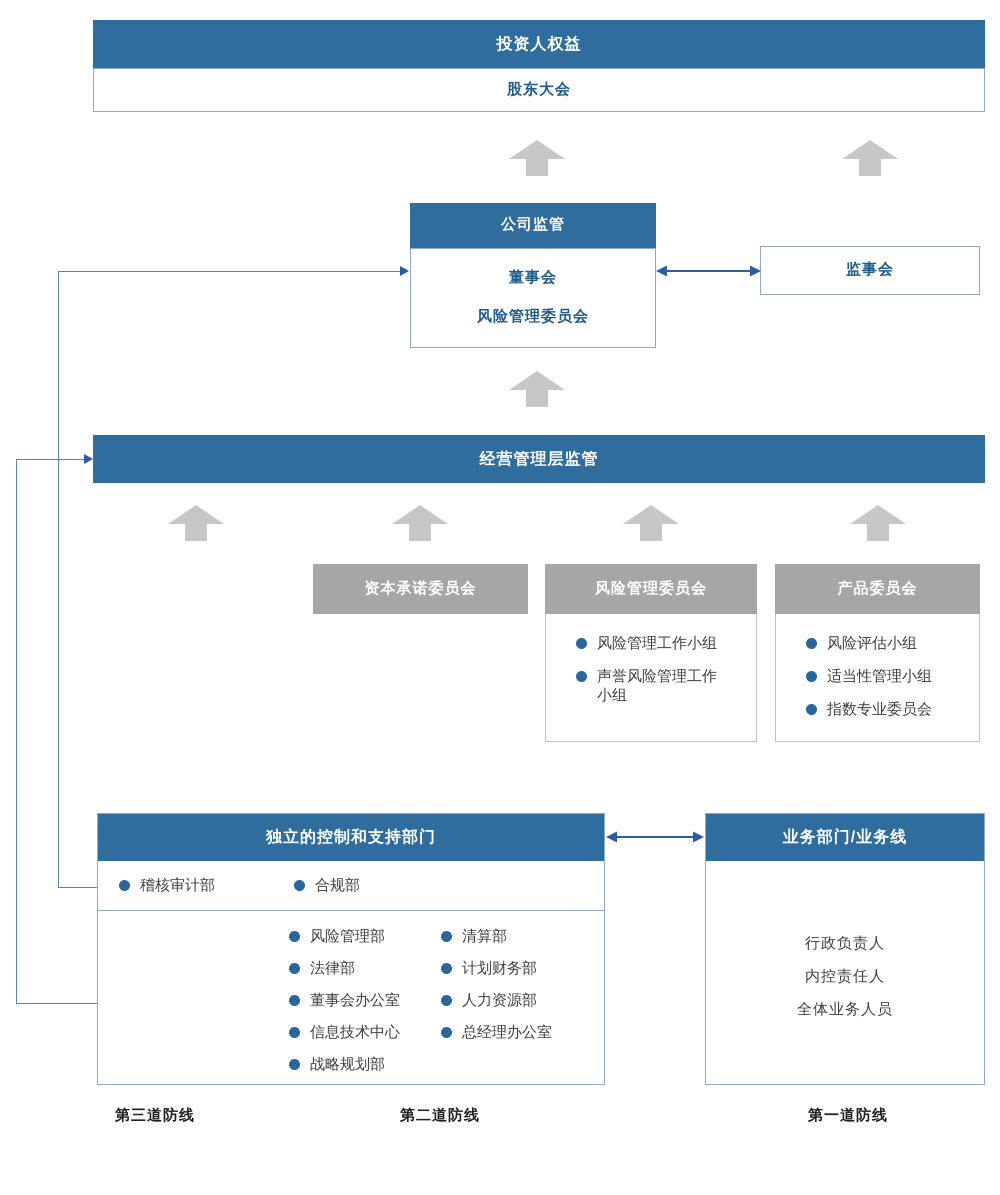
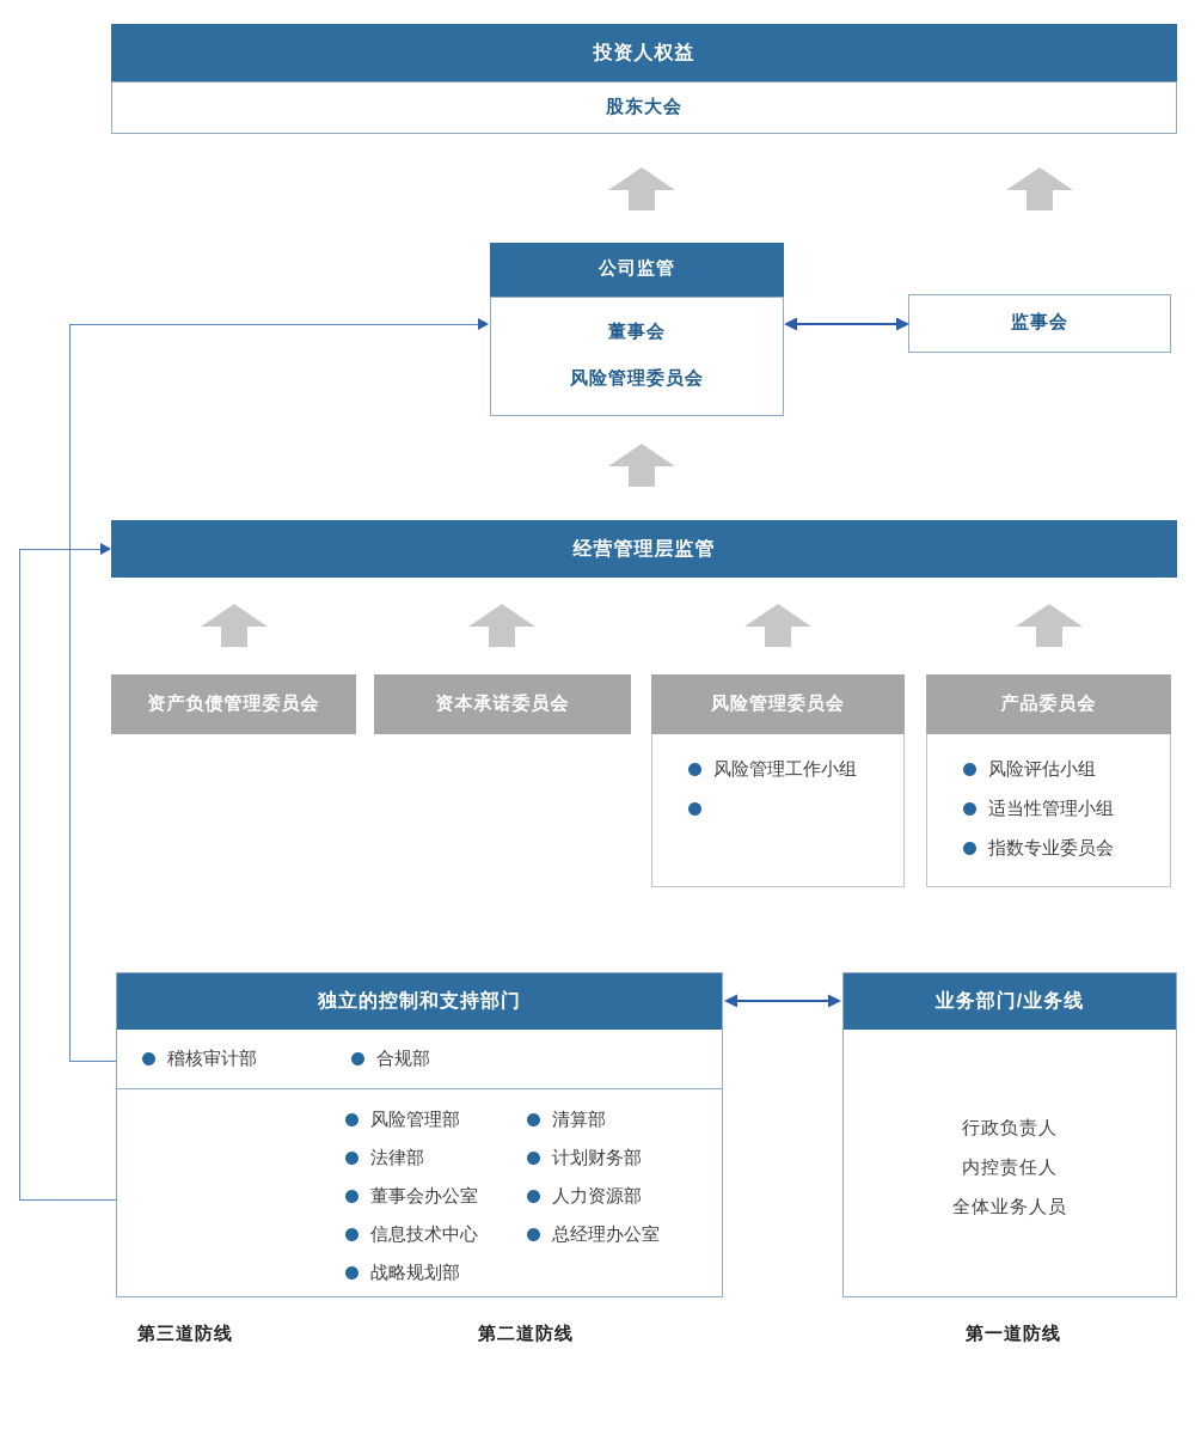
  投资人权益
  股东大会
  公司监管
  董事会
  风险管理委员会
  监事会
  经营管理层监管
+ 资产负债管理委员会
  资本承诺委员会
  风险管理委员会
  风险管理工作小组
- 声誉风险管理工作小组
  产品委员会
  风险评估小组
  适当性管理小组
  指数专业委员会
  独立的控制和支持部门
  稽核审计部
  合规部
  风险管理部
  法律部
  董事会办公室
  信息技术中心
  战略规划部
  清算部
  计划财务部
  人力资源部
  总经理办公室
  业务部门/业务线
  行政负责人
  内控责任人
  全体业务人员
  第三道防线
  第二道防线
  第一道防线
